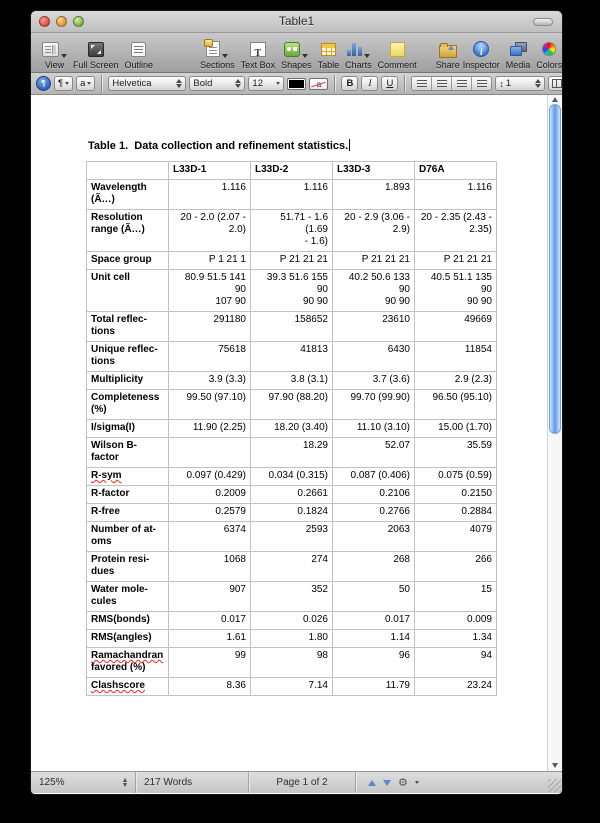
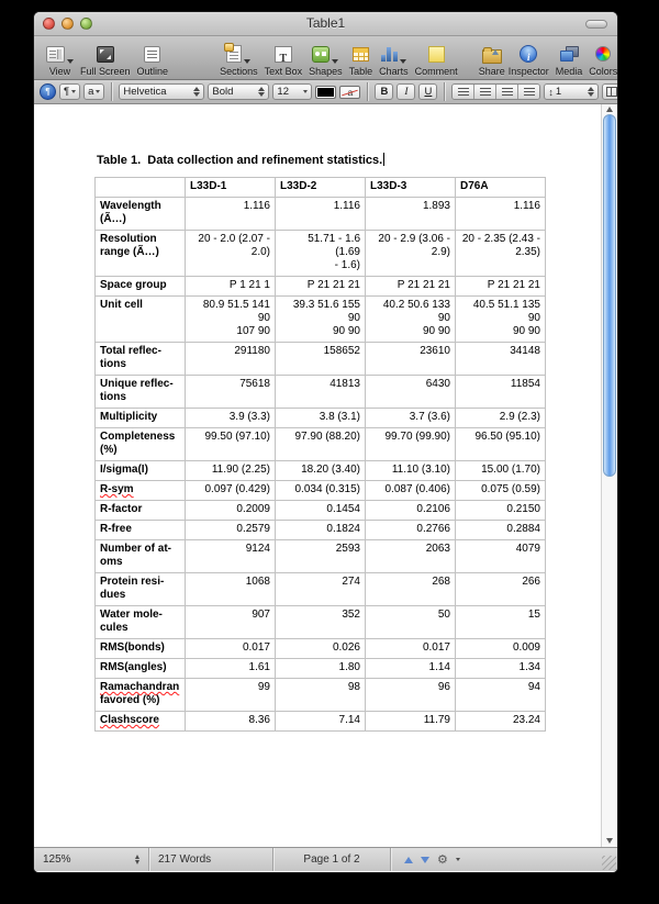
  Table1
  View
  Full Screen
  Outline
  Sections
  Text Box
  Shapes
  Table
  Charts
  Comment
  Share
  Inspector
  Media
  Colors
  ¶
  ¶
  a
  Helvetica
  Bold
  12
  B
  I
  U
  ↕
  1
  Table 1. Data collection and refinement statistics.
  	L33D-1	L33D-2	L33D-3	D76A
  Wavelength (Ã…)	1.116	1.116	1.893	1.116
  Resolution range (Ã…)	20 - 2.0 (2.07 - 2.0)	51.71 - 1.6 (1.69 - 1.6)	20 - 2.9 (3.06 - 2.9)	20 - 2.35 (2.43 - 2.35)
  Space group	P 1 21 1	P 21 21 21	P 21 21 21	P 21 21 21
  Unit cell	80.9 51.5 141 90 107 90	39.3 51.6 155 90 90 90	40.2 50.6 133 90 90 90	40.5 51.1 135 90 90 90
- Total reflec- tions	291180	158652	23610	49669
+ Total reflec- tions	291180	158652	23610	34148
  Unique reflec- tions	75618	41813	6430	11854
  Multiplicity	3.9 (3.3)	3.8 (3.1)	3.7 (3.6)	2.9 (2.3)
  Completeness (%)	99.50 (97.10)	97.90 (88.20)	99.70 (99.90)	96.50 (95.10)
  I/sigma(I)	11.90 (2.25)	18.20 (3.40)	11.10 (3.10)	15.00 (1.70)
- Wilson B- factor		18.29	52.07	35.59
  R-sym	0.097 (0.429)	0.034 (0.315)	0.087 (0.406)	0.075 (0.59)
- R-factor	0.2009	0.2661	0.2106	0.2150
+ R-factor	0.2009	0.1454	0.2106	0.2150
  R-free	0.2579	0.1824	0.2766	0.2884
- Number of at- oms	6374	2593	2063	4079
+ Number of at- oms	9124	2593	2063	4079
  Protein resi- dues	1068	274	268	266
  Water mole- cules	907	352	50	15
  RMS(bonds)	0.017	0.026	0.017	0.009
  RMS(angles)	1.61	1.80	1.14	1.34
  Ramachandran favored (%)	99	98	96	94
  Clashscore	8.36	7.14	11.79	23.24
  125%
  217 Words
  Page 1 of 2
  ⚙
